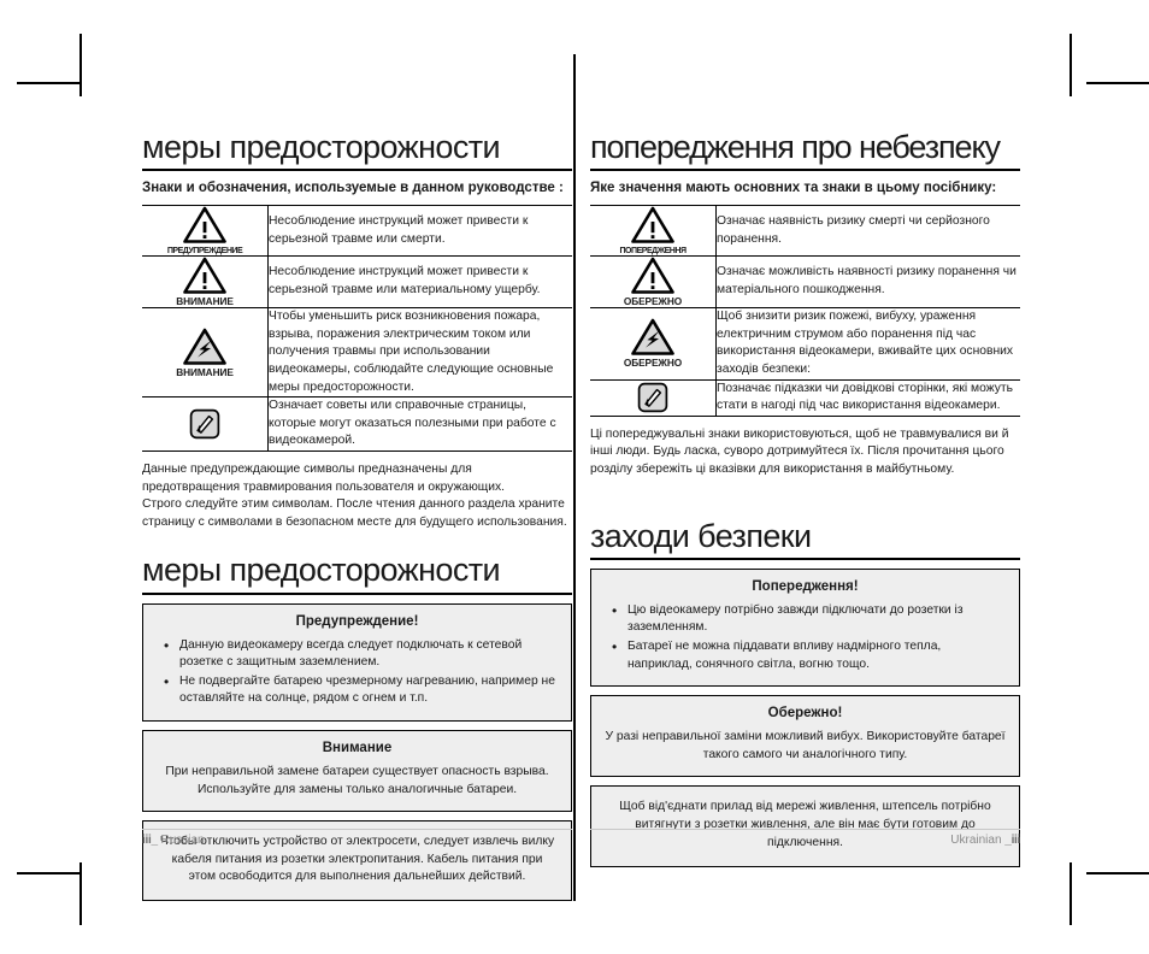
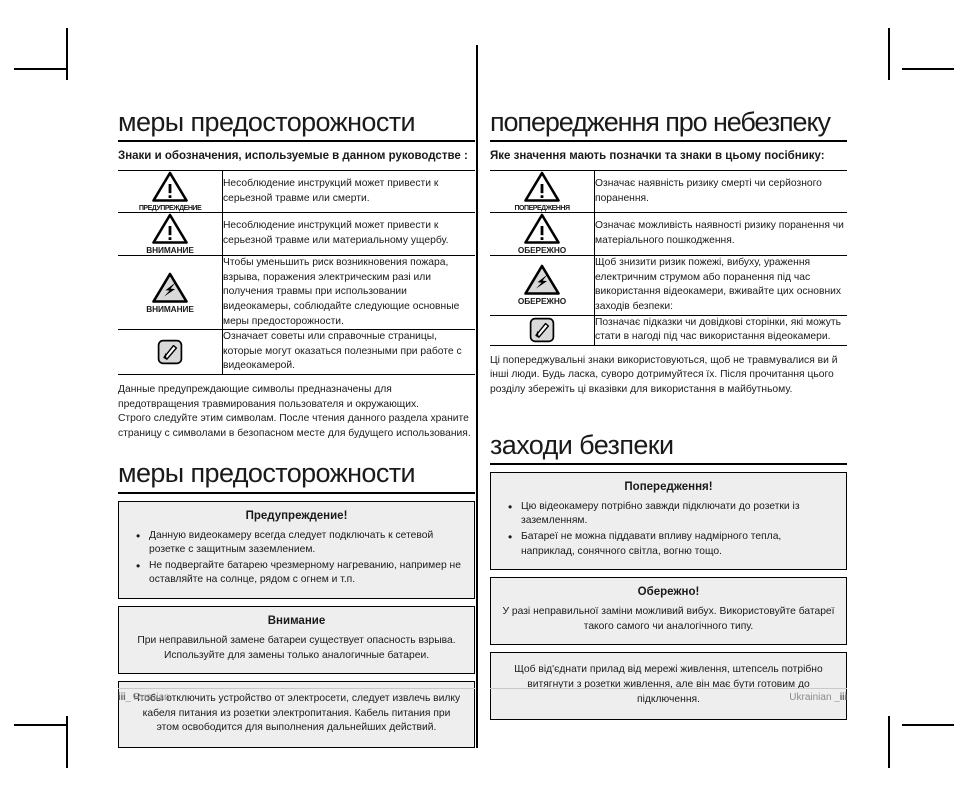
  меры предосторожности
  Знаки и обозначения, используемые в данном руководстве :
  ПРЕДУПРЕЖДЕНИЕ	Несоблюдение инструкций может привести к серьезной травме или смерти.
  ВНИМАНИЕ	Несоблюдение инструкций может привести к серьезной травме или материальному ущербу.
- ВНИМАНИЕ	Чтобы уменьшить риск возникновения пожара, взрыва, поражения электрическим током или получения травмы при использовании видеокамеры, соблюдайте следующие основные меры предосторожности.
+ ВНИМАНИЕ	Чтобы уменьшить риск возникновения пожара, взрыва, поражения электрическим разі или получения травмы при использовании видеокамеры, соблюдайте следующие основные меры предосторожности.
  	Означает советы или справочные страницы, которые могут оказаться полезными при работе с видеокамерой.
  Данные предупреждающие символы предназначены для предотвращения травмирования пользователя и окружающих.
  Строго следуйте этим символам. После чтения данного раздела храните страницу с символами в безопасном месте для будущего использования.
  меры предосторожности
  Предупреждение!
  Данную видеокамеру всегда следует подключать к сетевой розетке с защитным заземлением.
  Не подвергайте батарею чрезмерному нагреванию, например не оставляйте на солнце, рядом с огнем и т.п.
  Внимание
  При неправильной замене батареи существует опасность взрыва. Используйте для замены только аналогичные батареи.
  Чтобы отключить устройство от электросети, следует извлечь вилку кабеля питания из розетки электропитания. Кабель питания при этом освободится для выполнения дальнейших действий.
  попередження про небезпеку
- Яке значення мають основних та знаки в цьому посібнику:
+ Яке значення мають позначки та знаки в цьому посібнику:
  ПОПЕРЕДЖЕННЯ	Означає наявність ризику смерті чи серйозного поранення.
  ОБЕРЕЖНО	Означає можливість наявності ризику поранення чи матеріального пошкодження.
  ОБЕРЕЖНО	Щоб знизити ризик пожежі, вибуху, ураження електричним струмом або поранення під час використання відеокамери, вживайте цих основних заходів безпеки:
  	Позначає підказки чи довідкові сторінки, які можуть стати в нагоді під час використання відеокамери.
  Ці попереджувальні знаки використовуються, щоб не травмувалися ви й інші люди. Будь ласка, суворо дотримуйтеся їх. Після прочитання цього розділу збережіть ці вказівки для використання в майбутньому.
  заходи безпеки
  Попередження!
  Цю відеокамеру потрібно завжди підключати до розетки із заземленням.
  Батареї не можна піддавати впливу надмірного тепла, наприклад, сонячного світла, вогню тощо.
  Обережно!
  У разі неправильної заміни можливий вибух. Використовуйте батареї такого самого чи аналогічного типу.
  Щоб від'єднати прилад від мережі живлення, штепсель потрібно витягнути з розетки живлення, але він має бути готовим до підключення.
  iii_ Russian
  Ukrainian _iii
